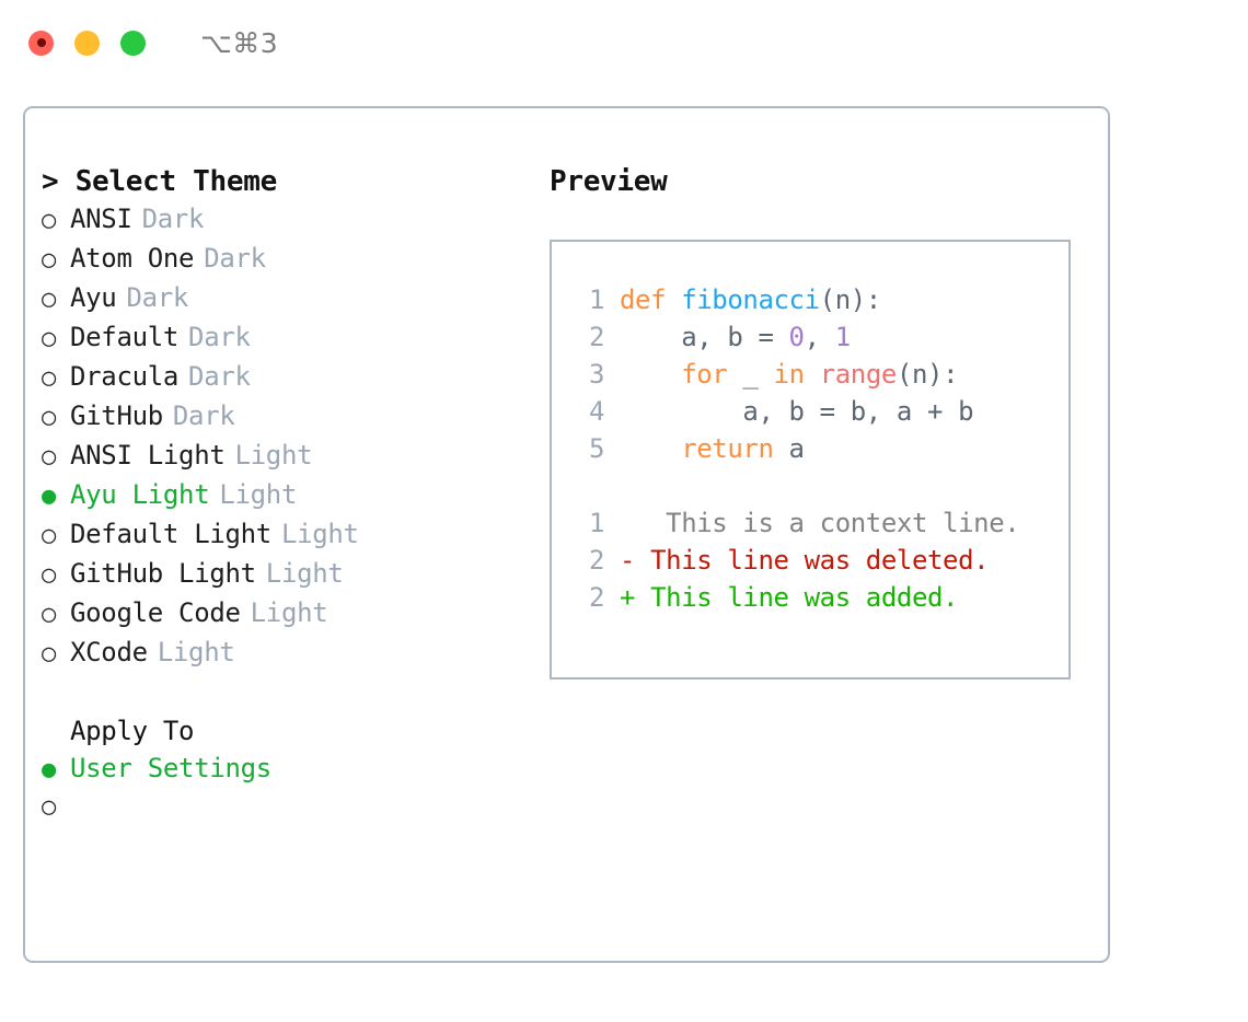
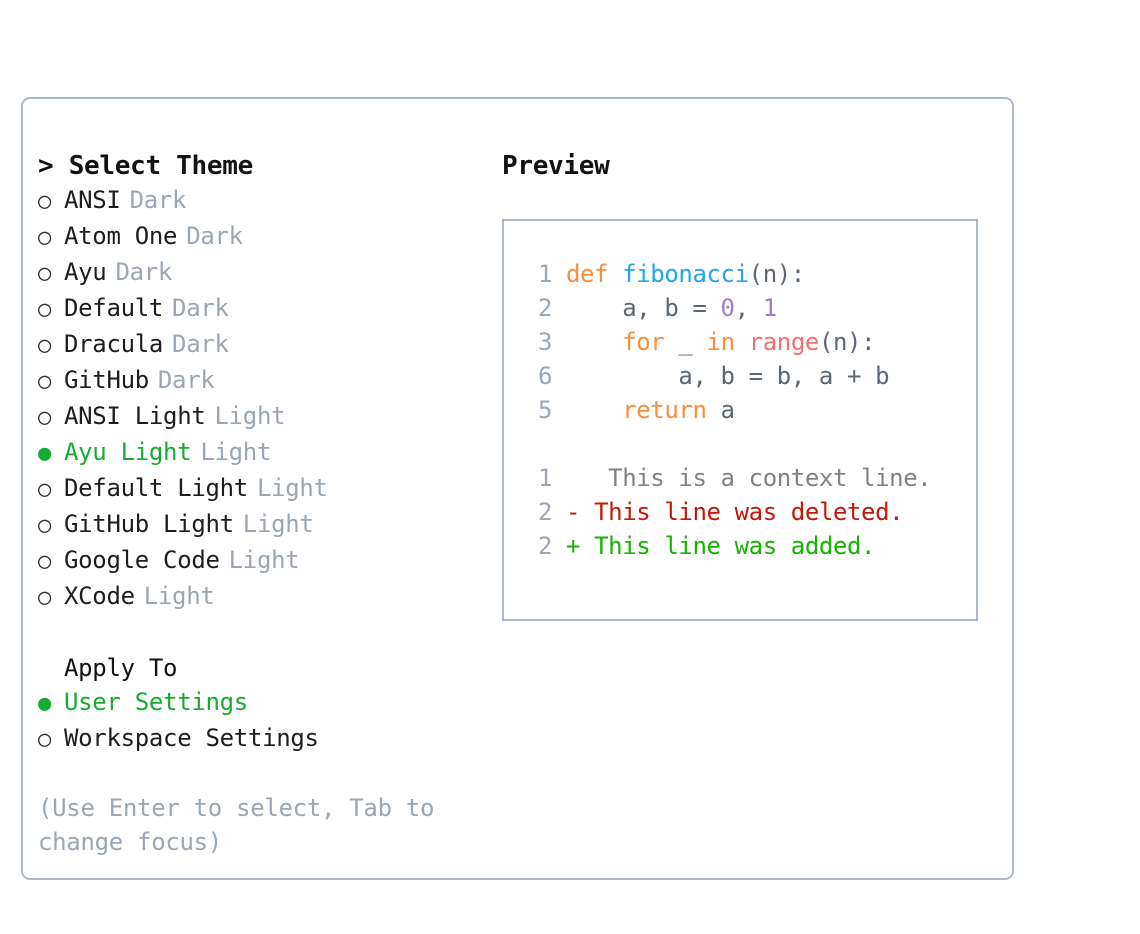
- ⌥⌘3
  > Select Theme
  ○
  ANSI
  Dark
  ○
  Atom One
  Dark
  ○
  Ayu
  Dark
  ○
  Default
  Dark
  ○
  Dracula
  Dark
  ○
  GitHub
  Dark
  ○
  ANSI Light
  Light
  ●
  Ayu Light
  Light
  ○
  Default Light
  Light
  ○
  GitHub Light
  Light
  ○
  Google Code
  Light
  ○
  XCode
  Light
  Apply To
  ●
  User Settings
  ○
+ Workspace Settings
+ (Use Enter to select, Tab to change focus)
  Preview
  1
  def fibonacci(n):
  2
  a, b = 0, 1
  3
  for _ in range(n):
- 4
+ 6
  a, b = b, a + b
  5
  return a
  1
  This is a context line.
  2
  -
  This line was deleted.
  2
  +
  This line was added.
